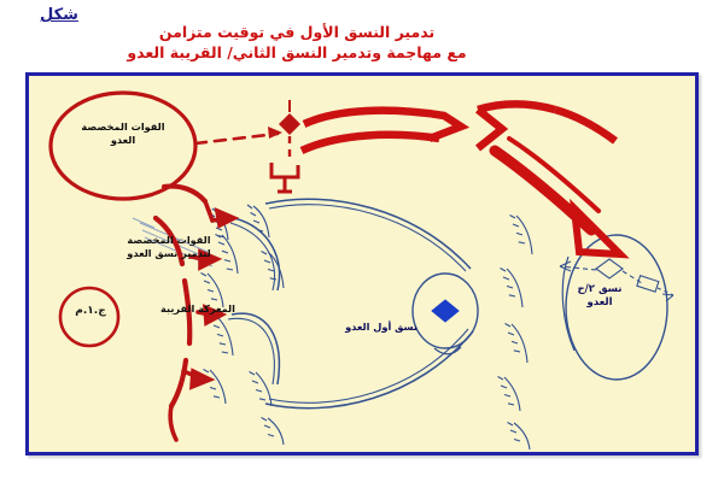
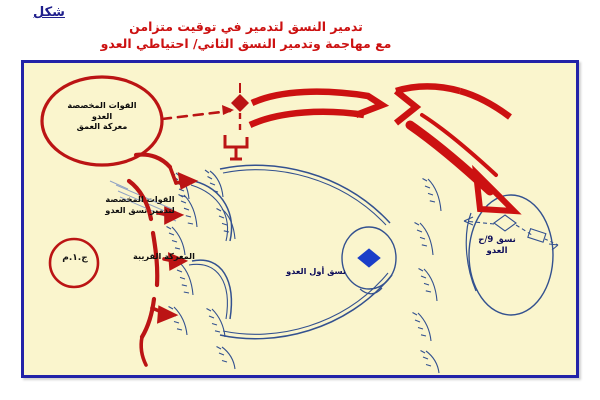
  شكل
- تدمير النسق الأول في توقيت متزامن
+ تدمير النسق لتدمير في توقيت متزامن
- مع مهاجمة وتدمير النسق الثاني/ القريبة العدو
+ مع مهاجمة وتدمير النسق الثاني/ احتياطي العدو
  القوات المخصصة
  العدو
+ معركة العمق
  القوات المخصصة
  لتدمير نسق العدو
  المعركة القريبة
  ج.١.م
  نسق أول العدو
- نسق ٢/ح
+ نسق 9/ح
  العدو
